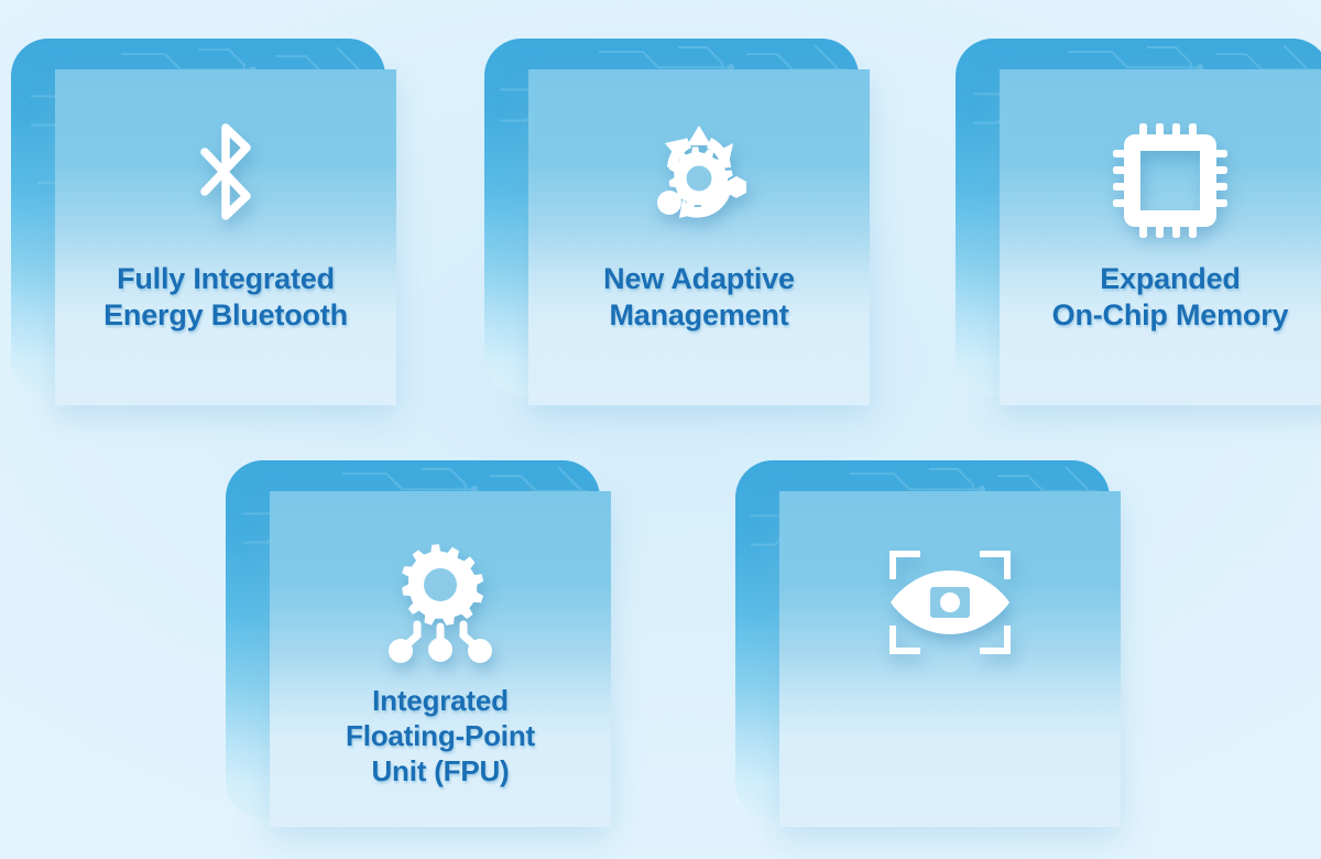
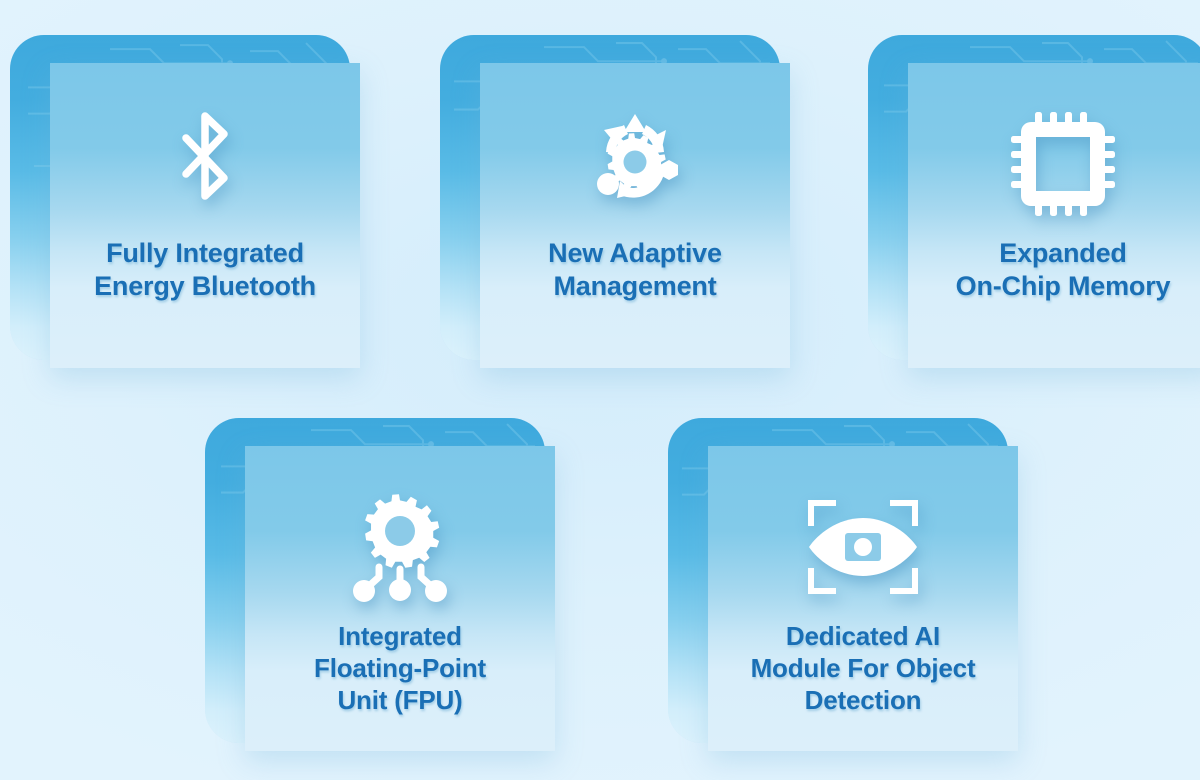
  Fully Integrated
  Energy Bluetooth
  New Adaptive
  Management
  Expanded
  On-Chip Memory
  Integrated
  Floating-Point
  Unit (FPU)
+ Dedicated AI
+ Module For Object
+ Detection
